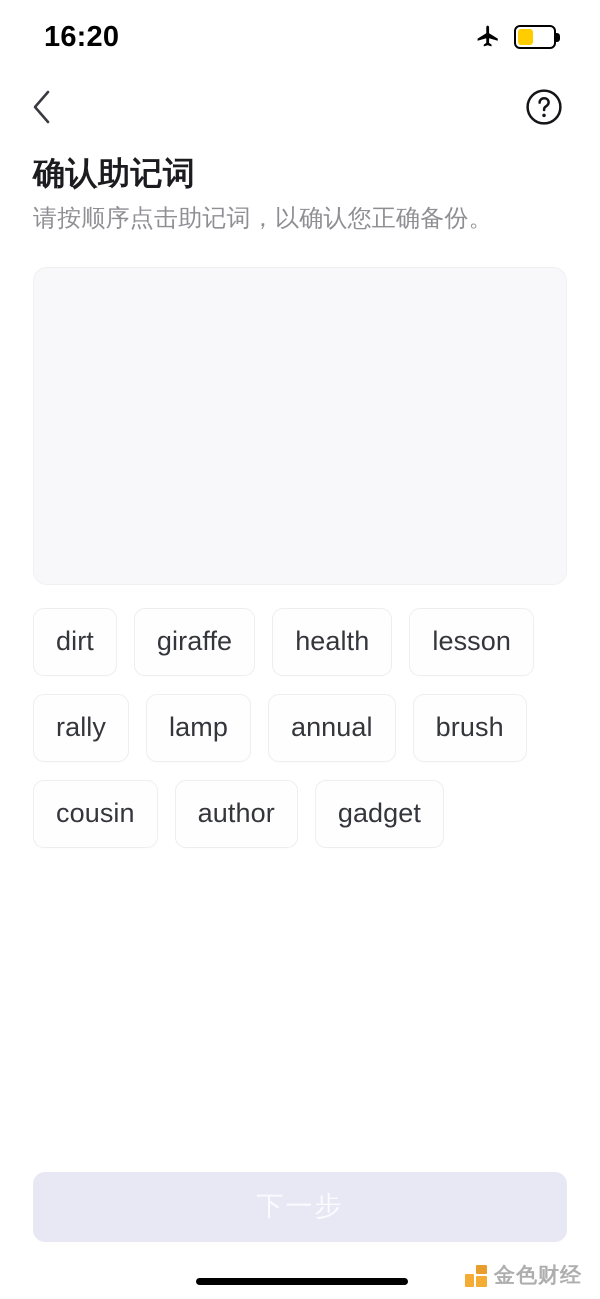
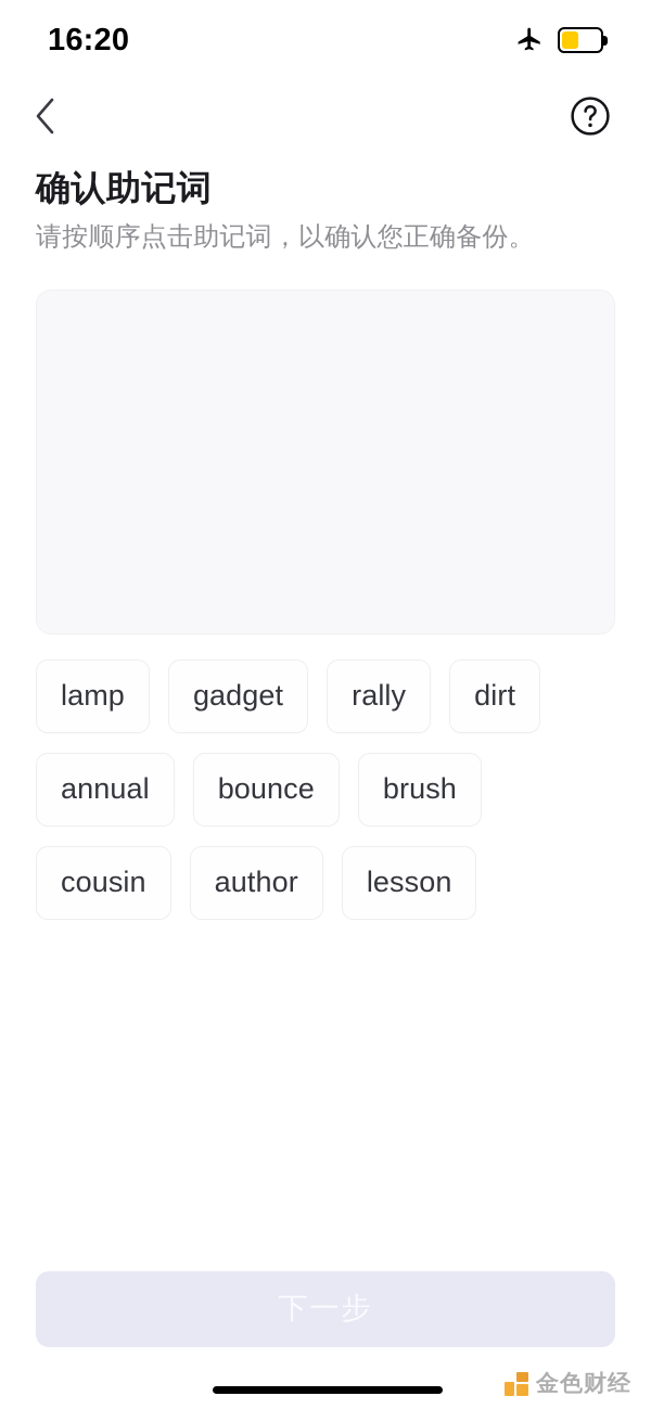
  16:20
  确认助记词
  请按顺序点击助记词，以确认您正确备份。
- dirt
+ lamp
- giraffe
- health
- lesson
+ gadget
  rally
- lamp
+ dirt
  annual
+ bounce
  brush
  cousin
  author
- gadget
+ lesson
  金色财经
